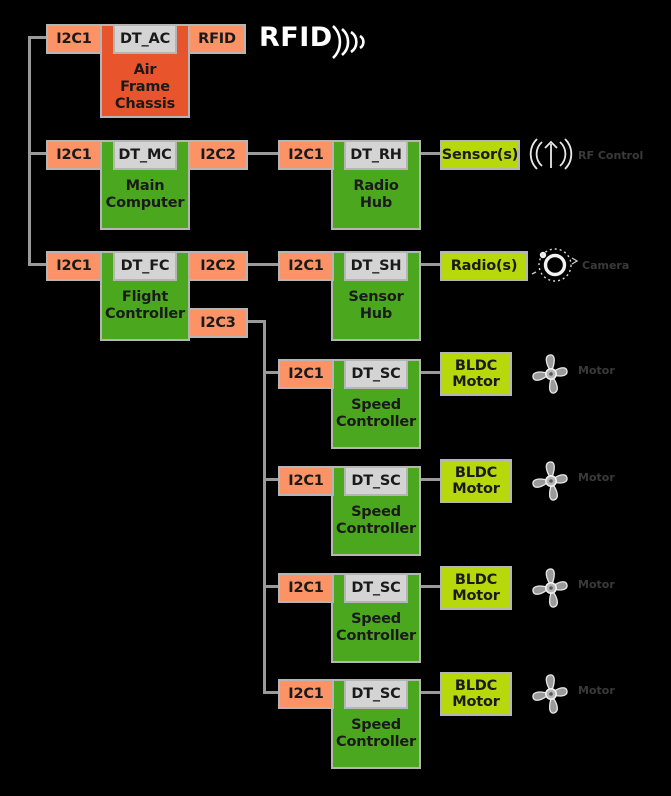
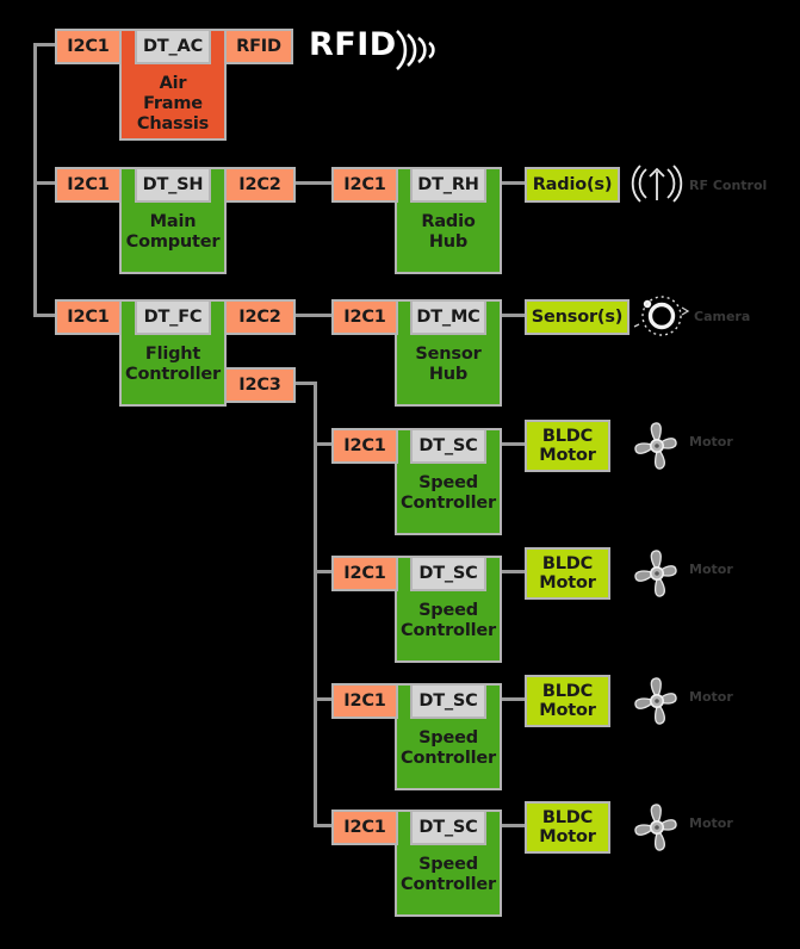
  Air
  Frame
  Chassis
  I2C1
  DT_AC
  RFID
  RFID
  Main
  Computer
  I2C1
- DT_MC
+ DT_SH
  I2C2
  Radio
  Hub
  I2C1
  DT_RH
- Sensor(s)
+ Radio(s)
  RF Control
  Flight
  Controller
  I2C1
  DT_FC
  I2C2
  I2C3
  Sensor
  Hub
  I2C1
- DT_SH
+ DT_MC
- Radio(s)
+ Sensor(s)
  Camera
  Speed
  Controller
  I2C1
  DT_SC
  BLDC
  Motor
  Motor
  Speed
  Controller
  I2C1
  DT_SC
  BLDC
  Motor
  Motor
  Speed
  Controller
  I2C1
  DT_SC
  BLDC
  Motor
  Motor
  Speed
  Controller
  I2C1
  DT_SC
  BLDC
  Motor
  Motor
